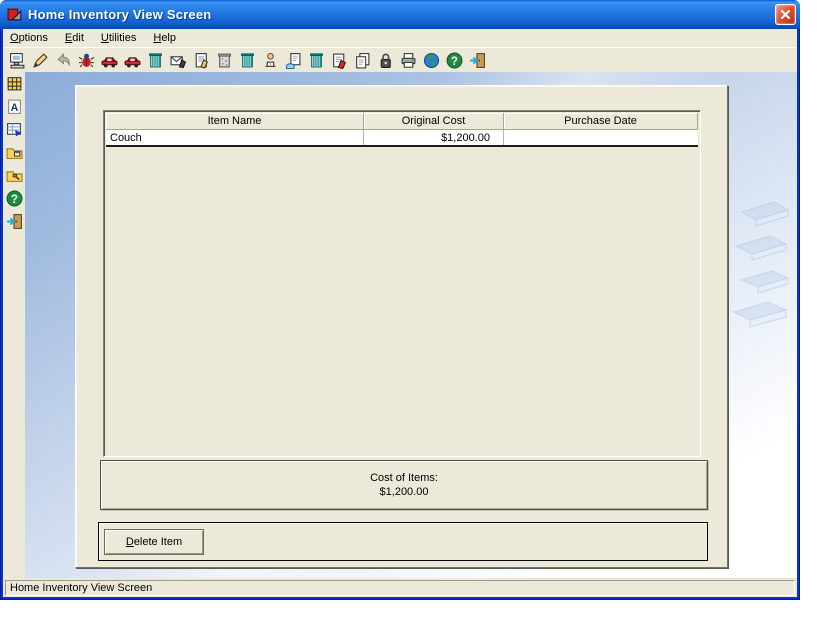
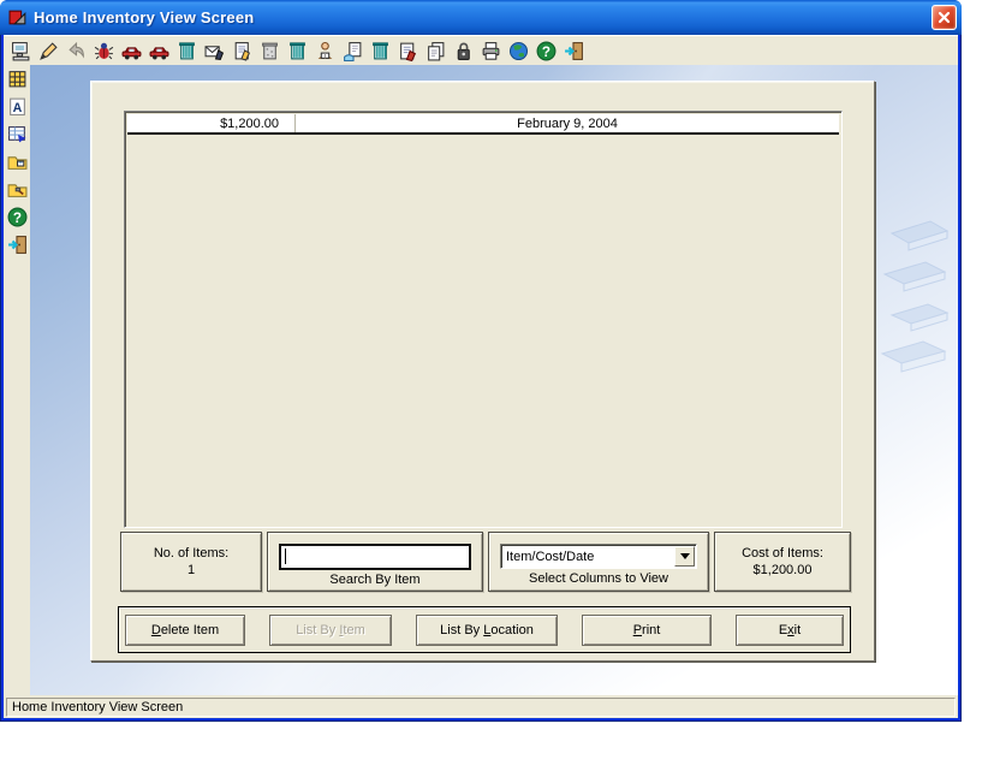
  Home Inventory View Screen
- Options
- Edit
- Utilities
- Help
  ?
  A
  ?
- Item Name
- Original Cost
- Purchase Date
- Couch
  $1,200.00
+ February 9, 2004
+ No. of Items:
+ 1
+ Search By Item
+ Item/Cost/Date
+ Select Columns to View
  Cost of Items:
  $1,200.00
  Delete Item
+ List By Item
+ List By Location
+ Print
+ Exit
  Home Inventory View Screen
